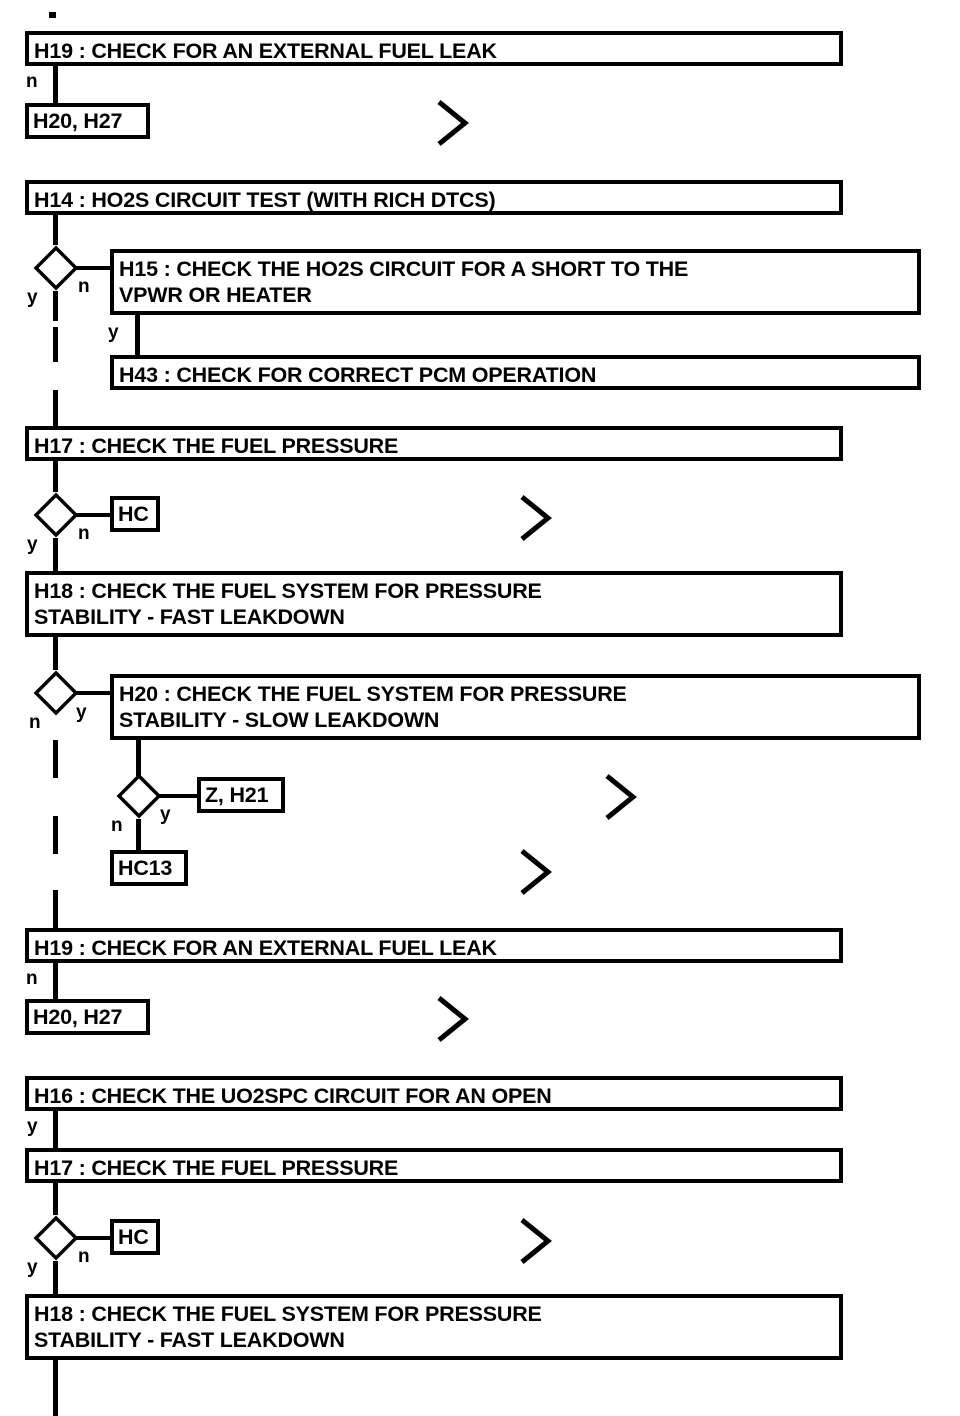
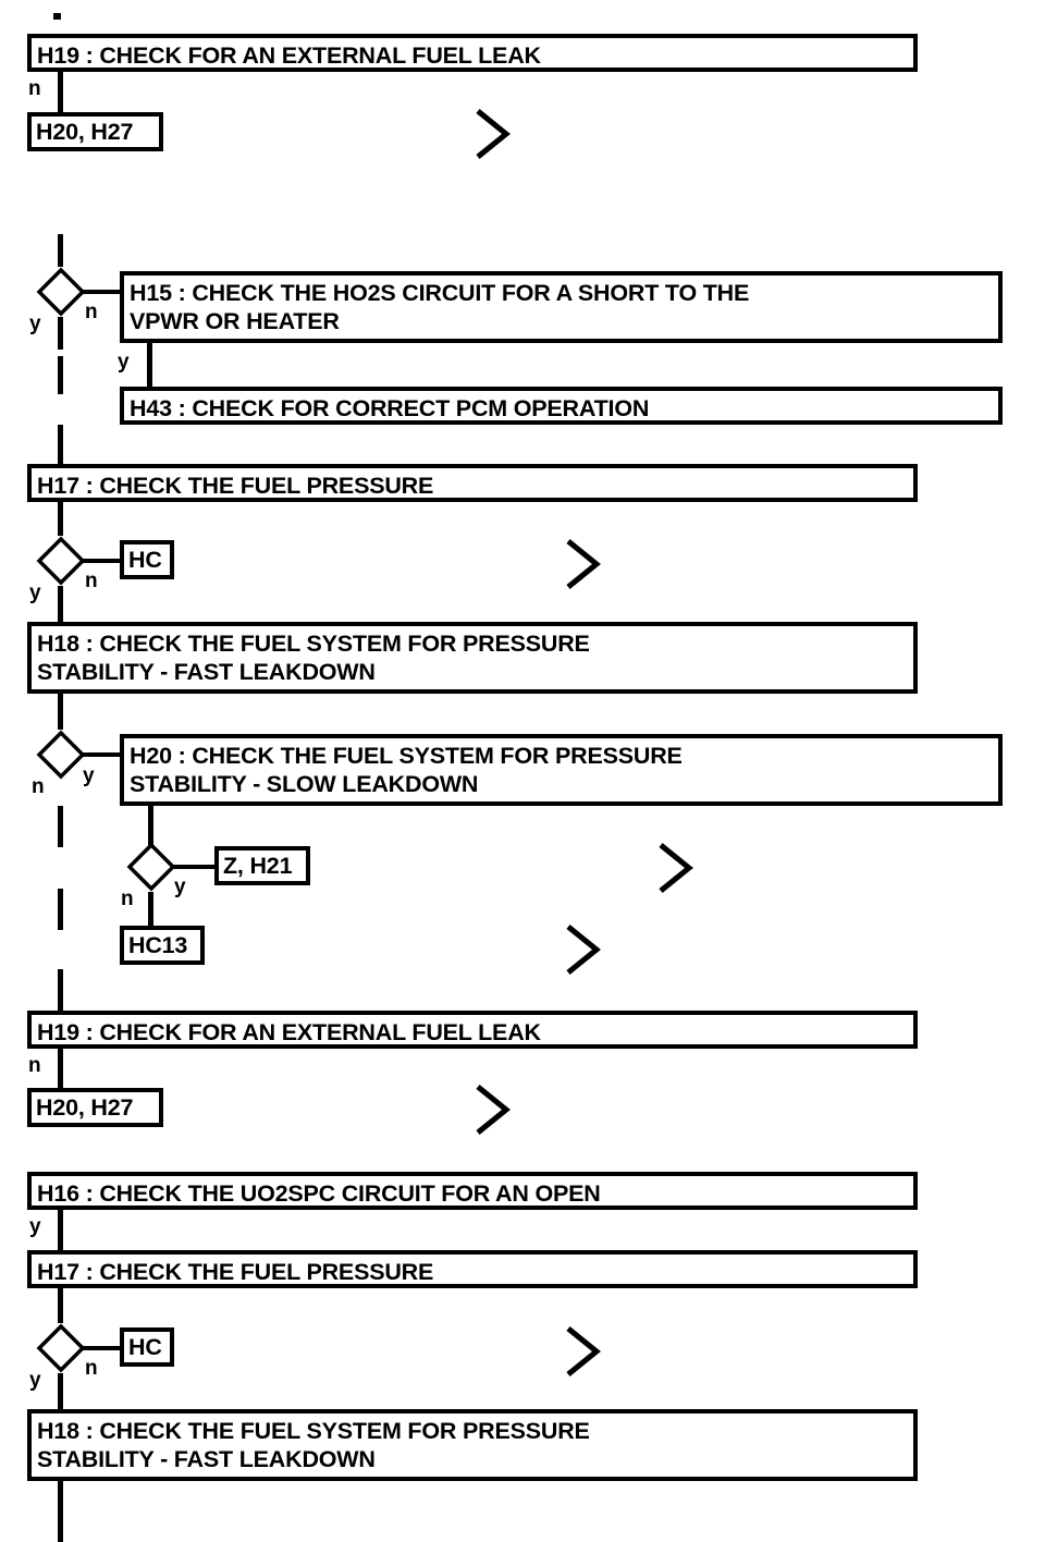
  H19 : CHECK FOR AN EXTERNAL FUEL LEAK
  n
  H20, H27
- H14 : HO2S CIRCUIT TEST (WITH RICH DTCS)
  n
  y
  H15 : CHECK THE HO2S CIRCUIT FOR A SHORT TO THE
  VPWR OR HEATER
  y
  H43 : CHECK FOR CORRECT PCM OPERATION
  H17 : CHECK THE FUEL PRESSURE
  n
  y
  HC
  H18 : CHECK THE FUEL SYSTEM FOR PRESSURE
  STABILITY - FAST LEAKDOWN
  y
  n
  H20 : CHECK THE FUEL SYSTEM FOR PRESSURE
  STABILITY - SLOW LEAKDOWN
  y
  n
  Z, H21
  HC13
  H19 : CHECK FOR AN EXTERNAL FUEL LEAK
  n
  H20, H27
  H16 : CHECK THE UO2SPC CIRCUIT FOR AN OPEN
  y
  H17 : CHECK THE FUEL PRESSURE
  n
  y
  HC
  H18 : CHECK THE FUEL SYSTEM FOR PRESSURE
  STABILITY - FAST LEAKDOWN
